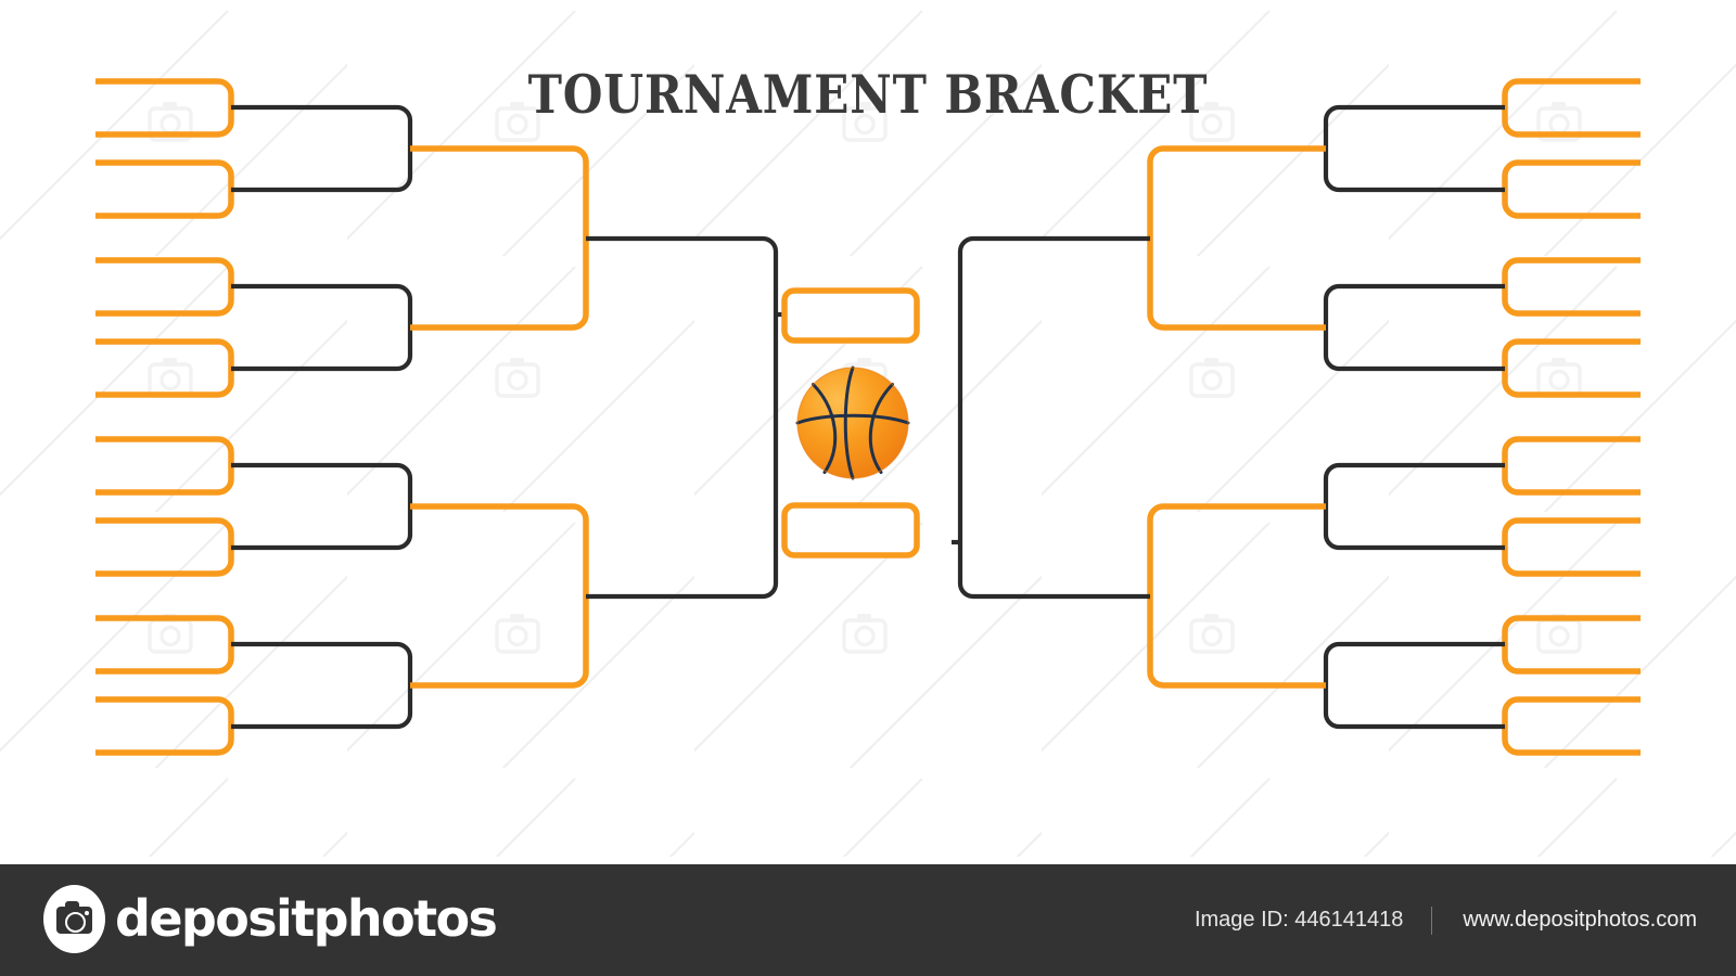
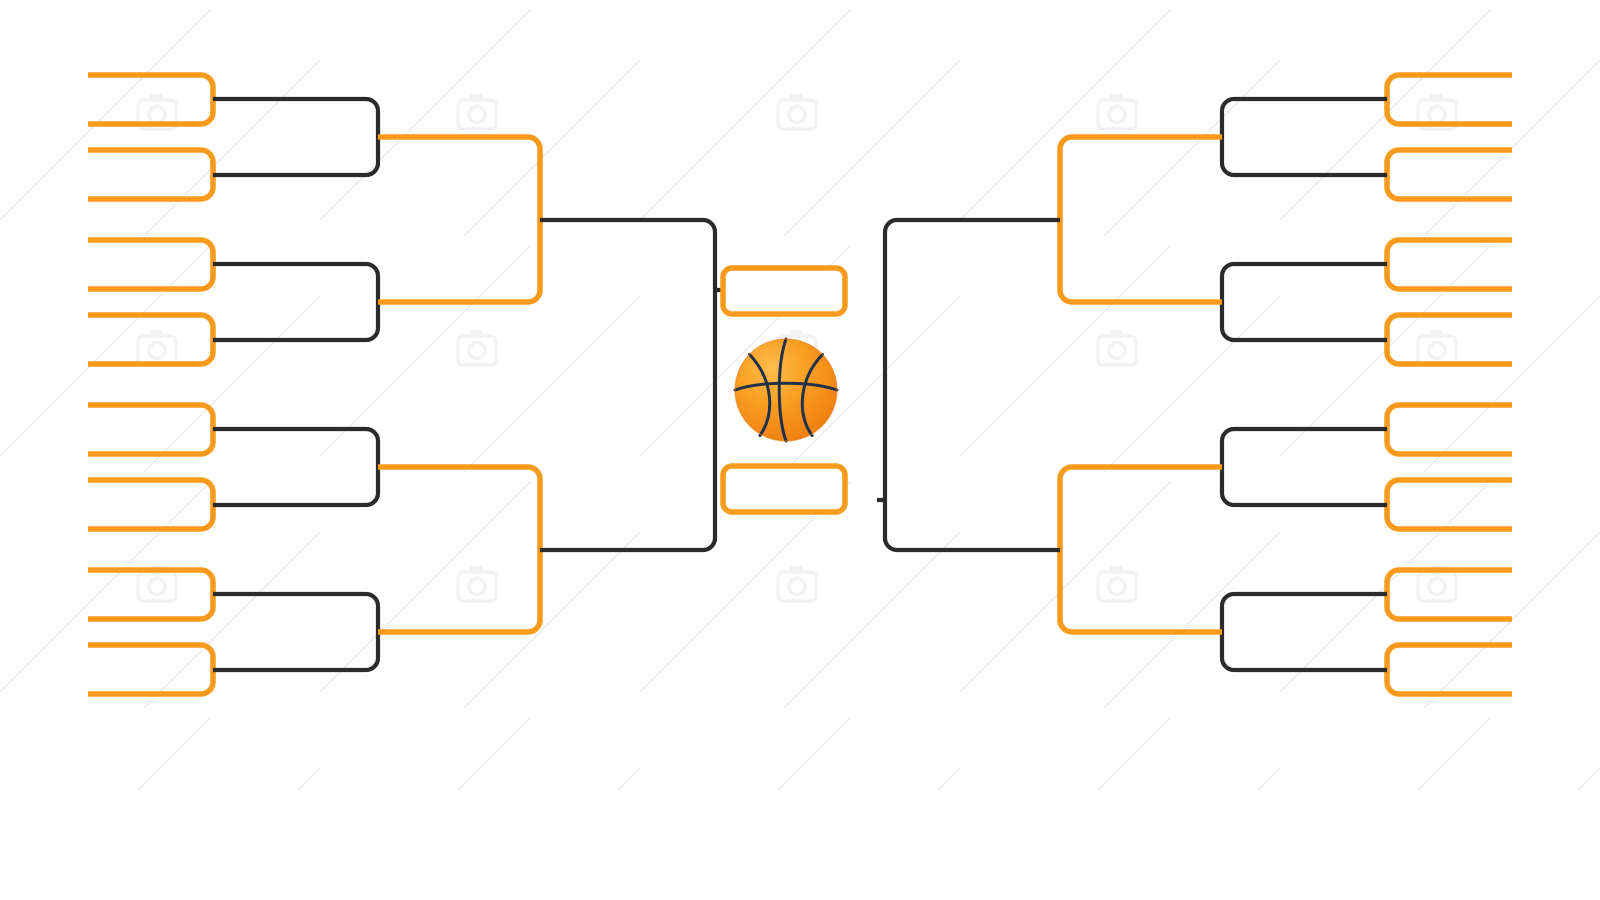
- TOURNAMENT BRACKET
- depositphotos
- Image ID: 446141418
- www.depositphotos.com
